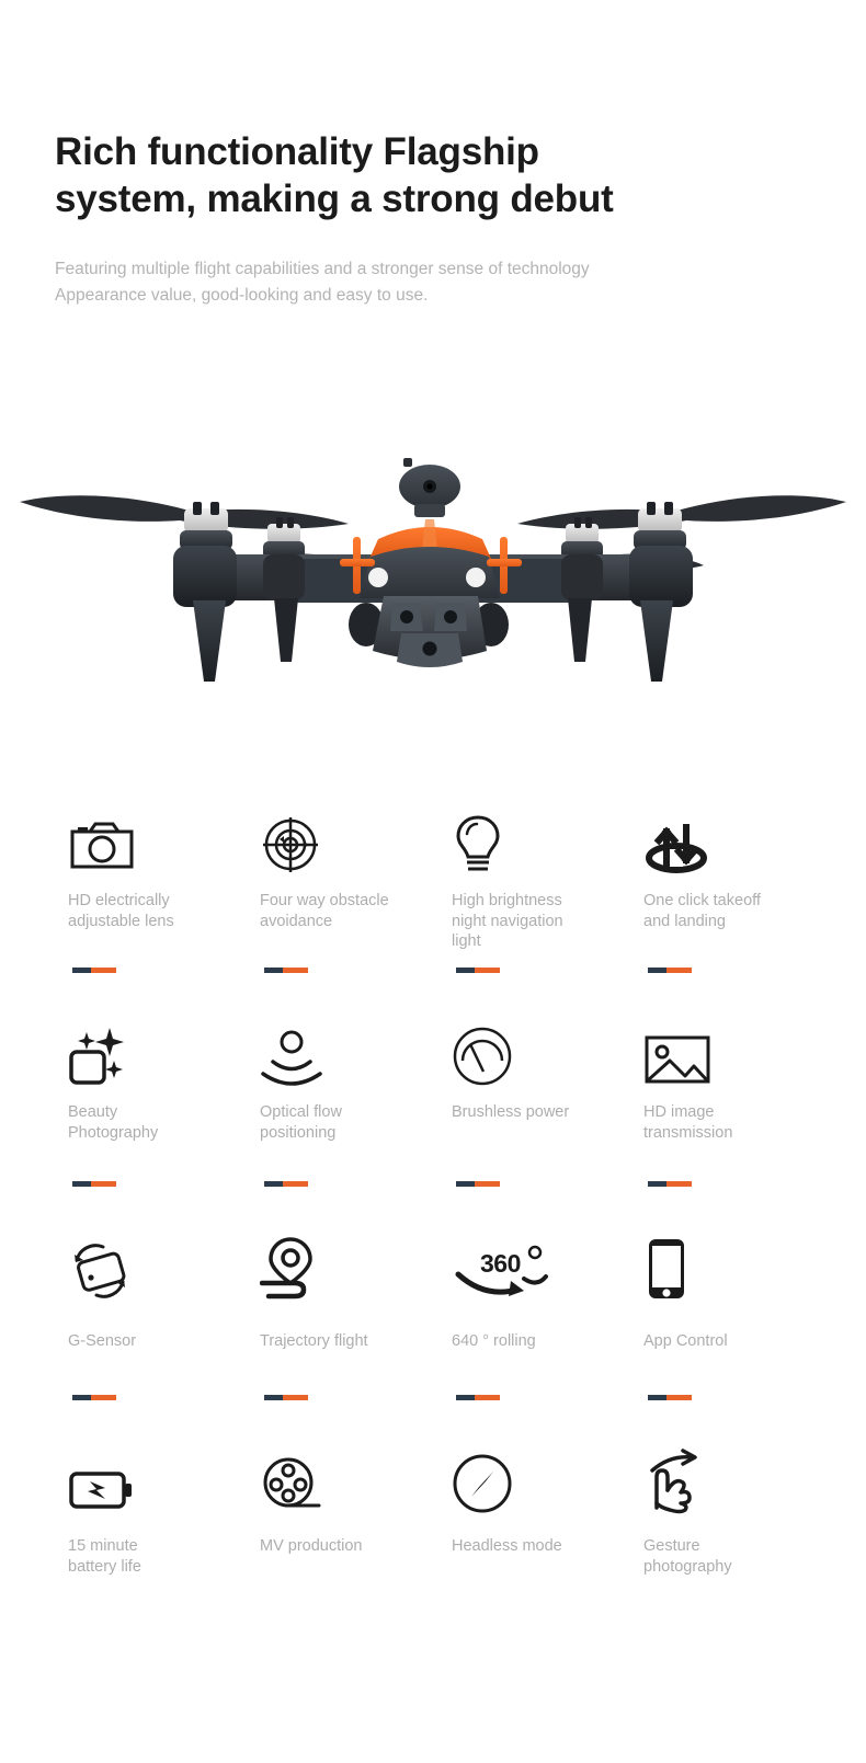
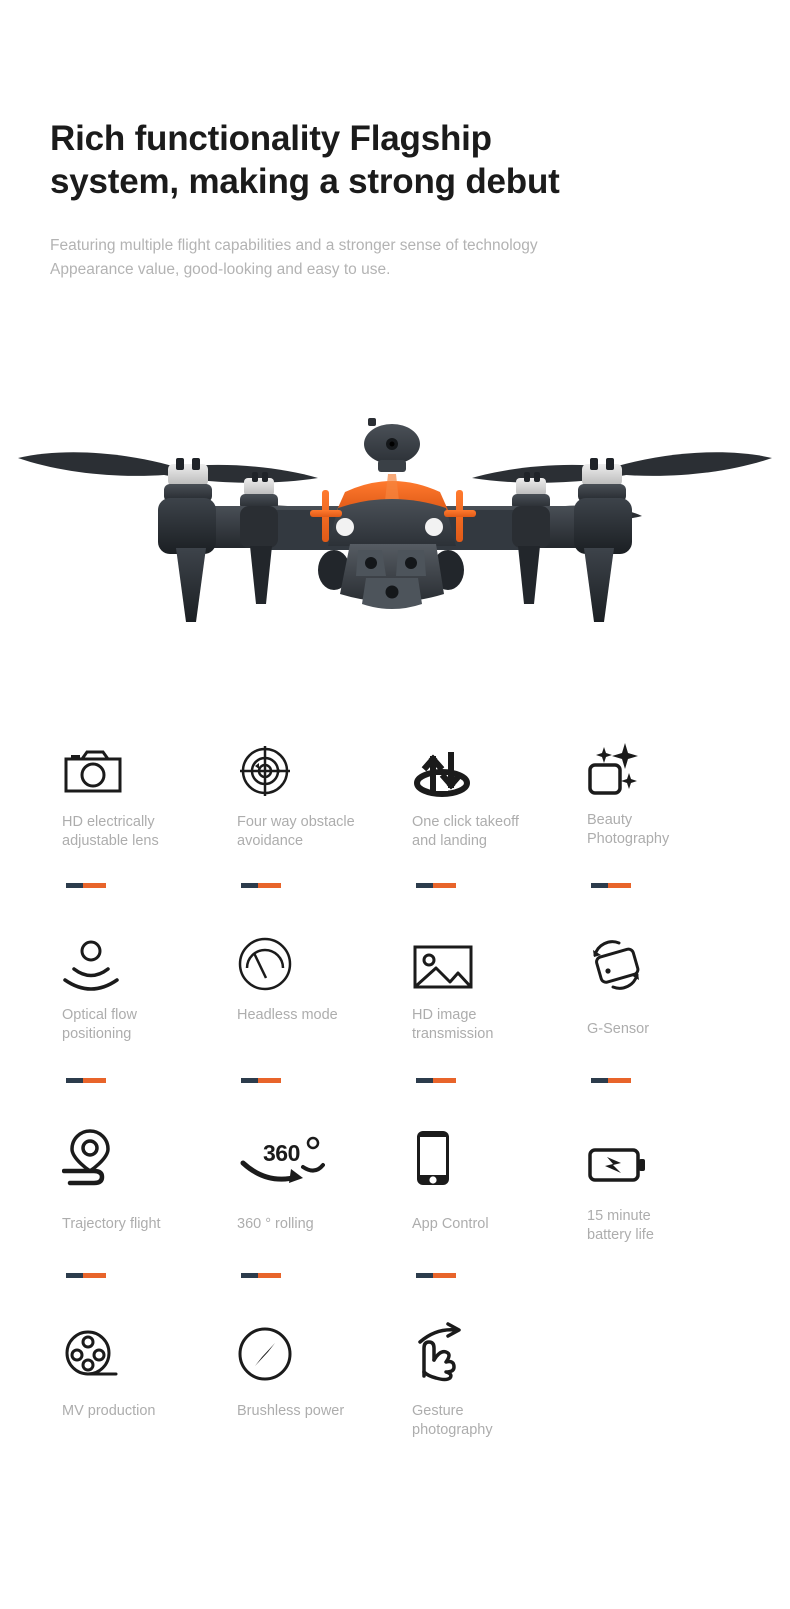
  Rich functionality Flagship
  system, making a strong debut
  Featuring multiple flight capabilities and a stronger sense of technology
  Appearance value, good-looking and easy to use.
  HD electrically
  adjustable lens
  Four way obstacle
  avoidance
- High brightness
- night navigation
- light
  One click takeoff
  and landing
  Beauty
  Photography
  Optical flow
  positioning
- Brushless power
+ Headless mode
  HD image
  transmission
  G-Sensor
  Trajectory flight
  360
- 640 ° rolling
+ 360 ° rolling
  App Control
  15 minute
  battery life
  MV production
- Headless mode
+ Brushless power
  Gesture
  photography
